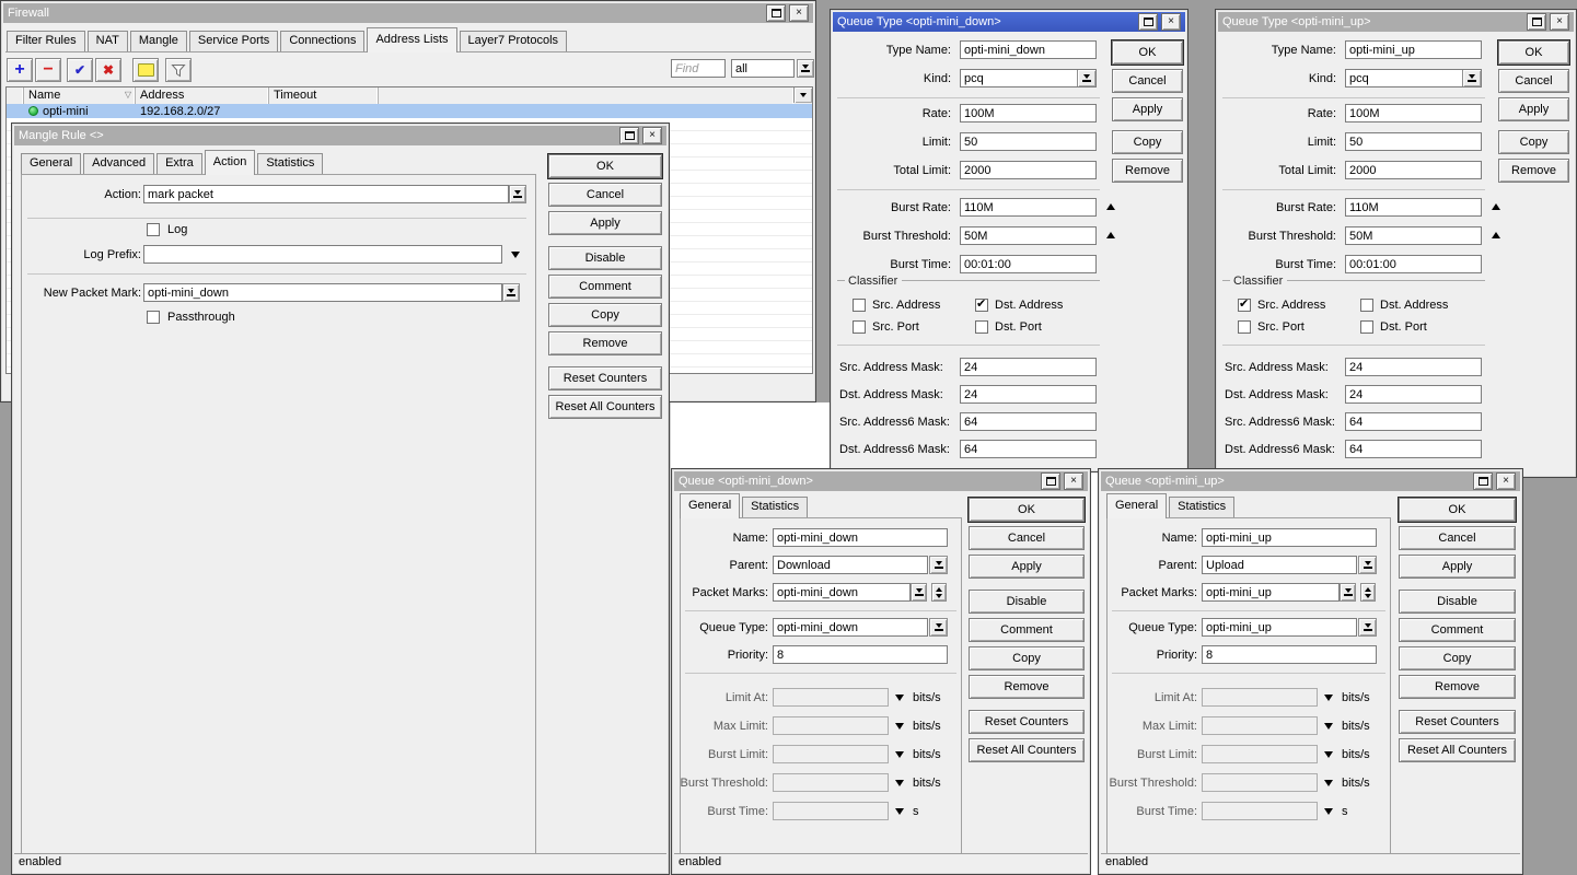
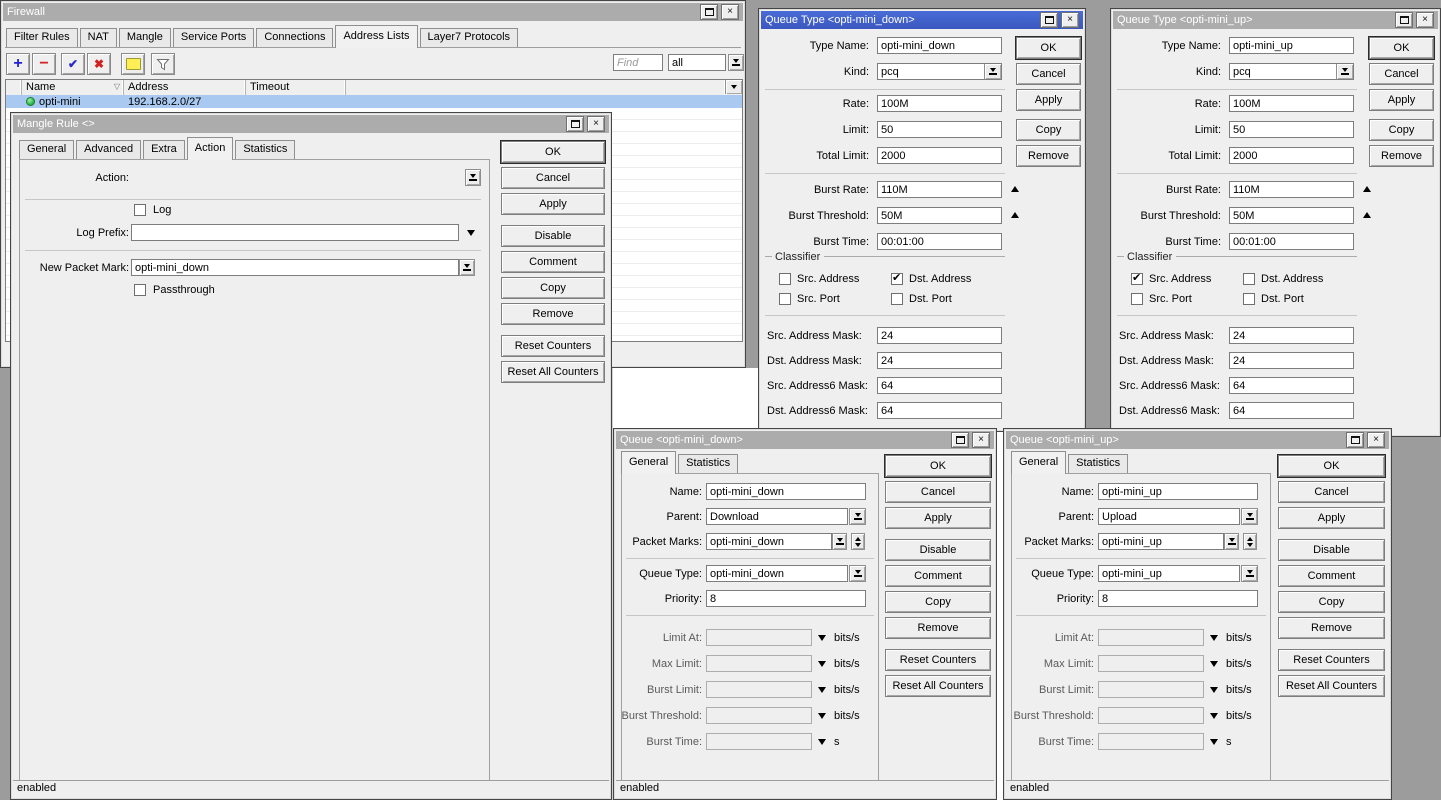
  Firewall
  ×
  Filter Rules
  NAT
  Mangle
  Service Ports
  Connections
  Address Lists
  Layer7 Protocols
  +
  −
  ✔
  ✖
  Find
  all
  Name
  ▽
  Address
  Timeout
  opti-mini
  192.168.2.0/27
  Mangle Rule <>
  ×
  General
  Advanced
  Extra
  Action
  Statistics
  Action:
- mark packet
  Log
  Log Prefix:
  New Packet Mark:
  opti-mini_down
  Passthrough
  OK
  Cancel
  Apply
  Disable
  Comment
  Copy
  Remove
  Reset Counters
  Reset All Counters
  enabled
  Queue Type <opti-mini_up>
  ×
  Type Name:
  opti-mini_up
  Kind:
  pcq
  Rate:
  100M
  Limit:
  50
  Total Limit:
  2000
  Burst Rate:
  110M
  Burst Threshold:
  50M
  Burst Time:
  00:01:00
  Classifier
  Src. Address
  Dst. Address
  Src. Port
  Dst. Port
  Src. Address Mask:
  24
  Dst. Address Mask:
  24
  Src. Address6 Mask:
  64
  Dst. Address6 Mask:
  64
  OK
  Cancel
  Apply
  Copy
  Remove
  Queue Type <opti-mini_down>
  ×
  Type Name:
  opti-mini_down
  Kind:
  pcq
  Rate:
  100M
  Limit:
  50
  Total Limit:
  2000
  Burst Rate:
  110M
  Burst Threshold:
  50M
  Burst Time:
  00:01:00
  Classifier
  Src. Address
  Dst. Address
  Src. Port
  Dst. Port
  Src. Address Mask:
  24
  Dst. Address Mask:
  24
  Src. Address6 Mask:
  64
  Dst. Address6 Mask:
  64
  OK
  Cancel
  Apply
  Copy
  Remove
  Queue <opti-mini_down>
  ×
  General
  Statistics
  Name:
  opti-mini_down
  Parent:
  Download
  Packet Marks:
  opti-mini_down
  Queue Type:
  opti-mini_down
  Priority:
  8
  Limit At:
  bits/s
  Max Limit:
  bits/s
  Burst Limit:
  bits/s
  Burst Threshold:
  bits/s
  Burst Time:
  s
  OK
  Cancel
  Apply
  Disable
  Comment
  Copy
  Remove
  Reset Counters
  Reset All Counters
  enabled
  Queue <opti-mini_up>
  ×
  General
  Statistics
  Name:
  opti-mini_up
  Parent:
  Upload
  Packet Marks:
  opti-mini_up
  Queue Type:
  opti-mini_up
  Priority:
  8
  Limit At:
  bits/s
  Max Limit:
  bits/s
  Burst Limit:
  bits/s
  Burst Threshold:
  bits/s
  Burst Time:
  s
  OK
  Cancel
  Apply
  Disable
  Comment
  Copy
  Remove
  Reset Counters
  Reset All Counters
  enabled
